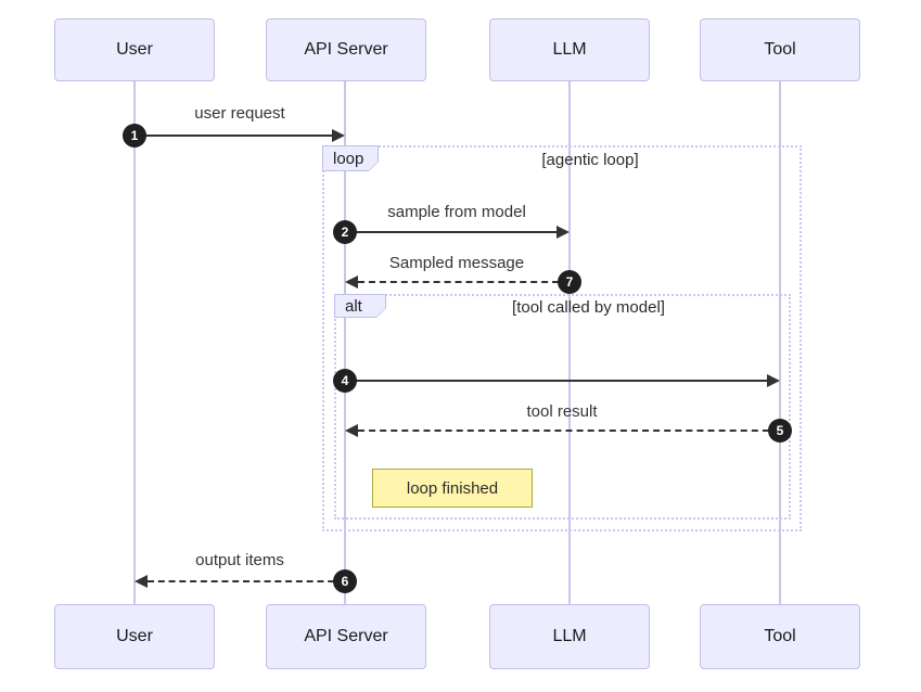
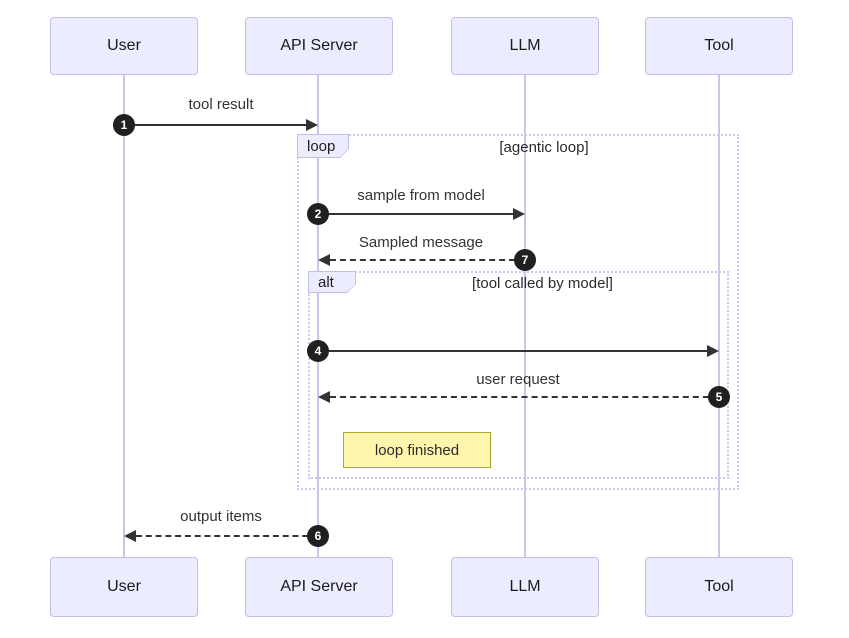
  loop
  [agentic loop]
  alt
  [tool called by model]
- user request
+ tool result
  1
  sample from model
  2
  Sampled message
  7
  4
- tool result
+ user request
  5
  loop finished
  output items
  6
  User
  API Server
  LLM
  Tool
  User
  API Server
  LLM
  Tool
